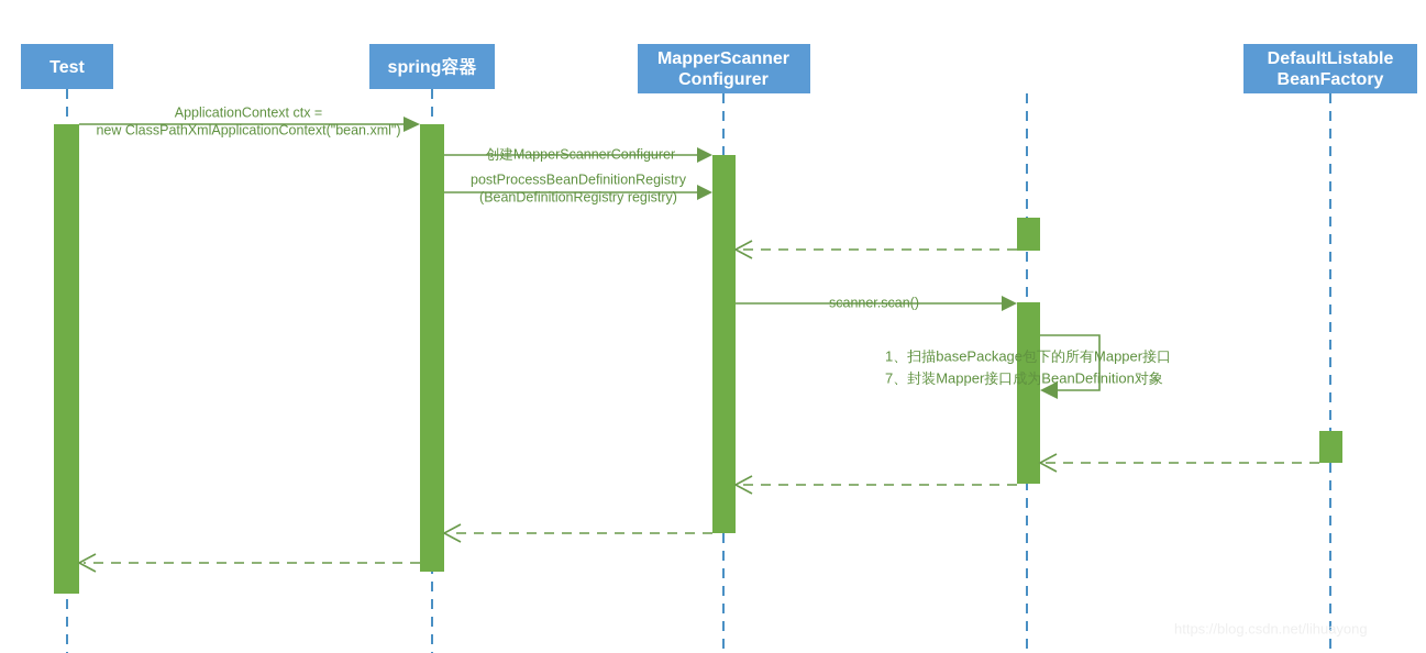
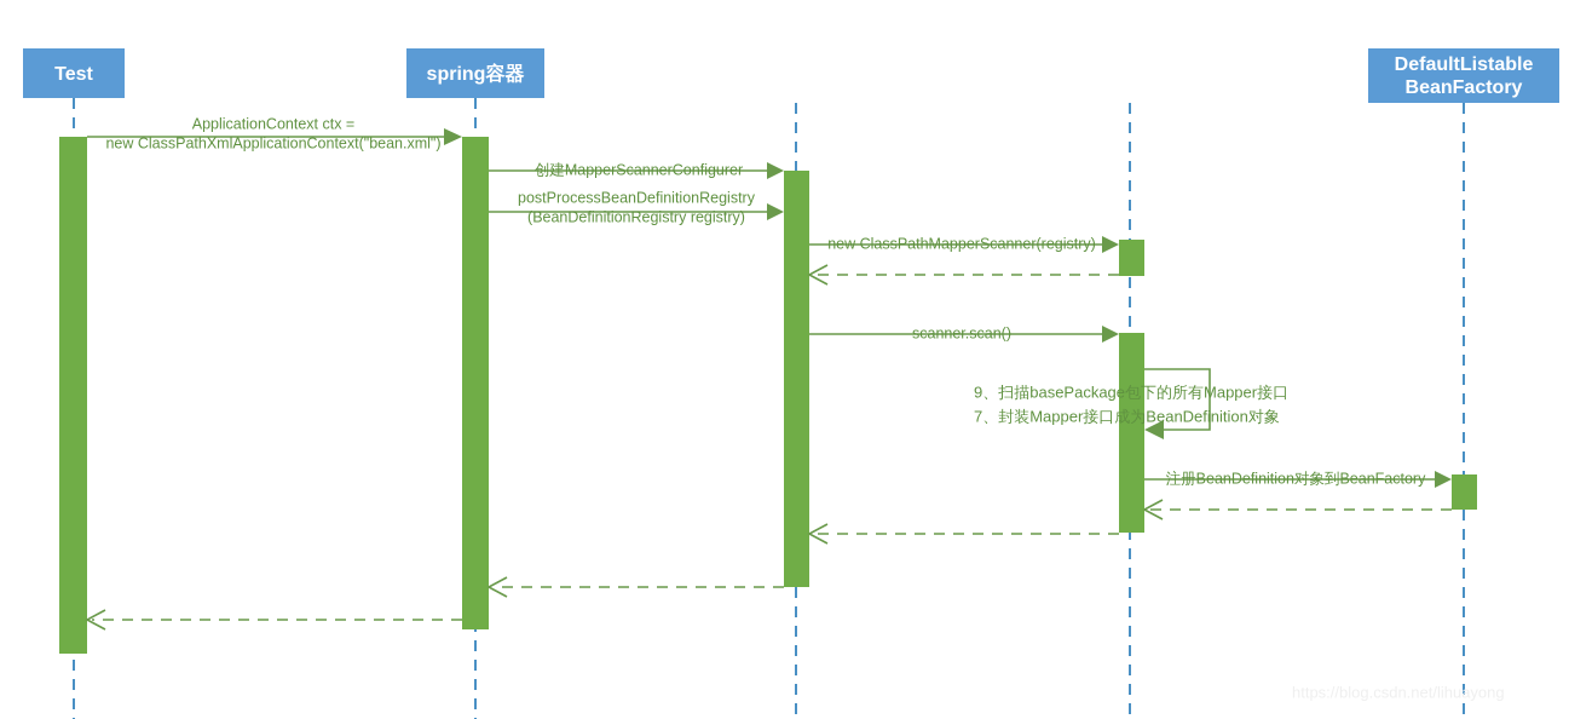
  ApplicationContext ctx =
  new ClassPathXmlApplicationContext("bean.xml")
  创建MapperScannerConfigurer
  postProcessBeanDefinitionRegistry
  (BeanDefinitionRegistry registry)
+ new ClassPathMapperScanner(registry)
  scanner.scan()
- 1、扫描basePackage包下的所有Mapper接口
+ 9、扫描basePackage包下的所有Mapper接口
  7、封装Mapper接口成为BeanDefinition对象
+ 注册BeanDefinition对象到BeanFactory
  Test
  spring容器
- MapperScanner
- Configurer
  DefaultListable
  BeanFactory
  https://blog.csdn.net/lihuayong
